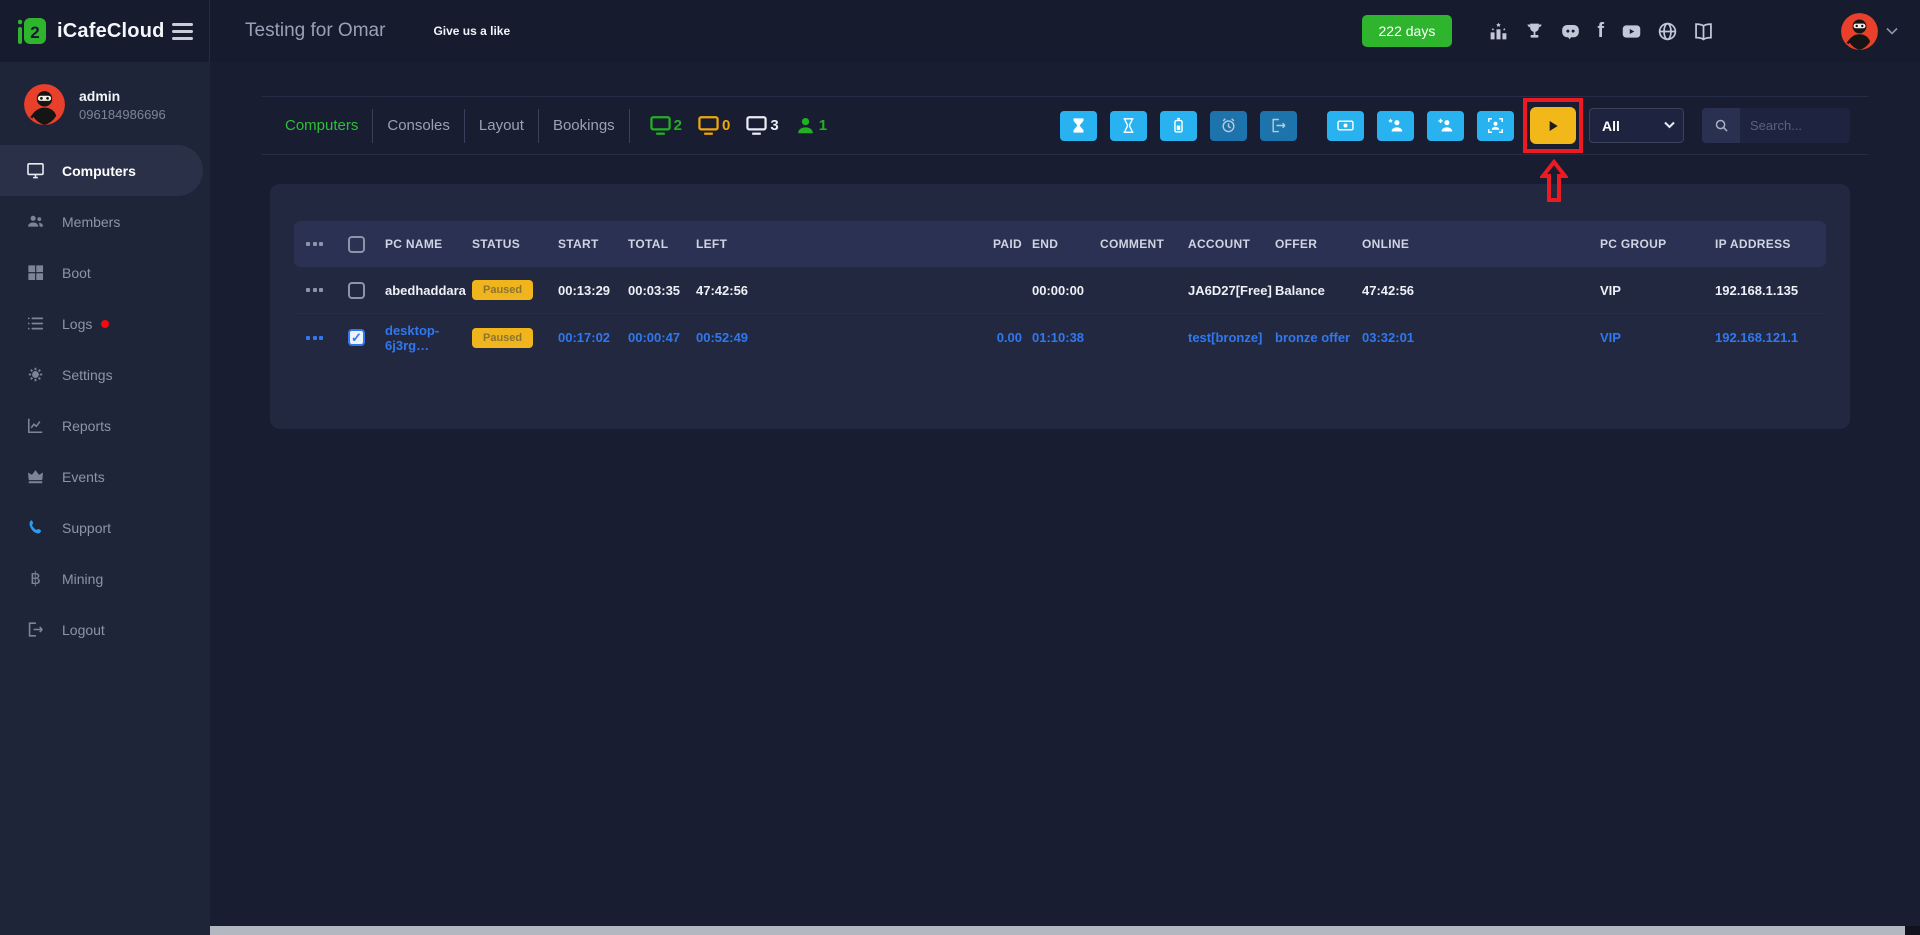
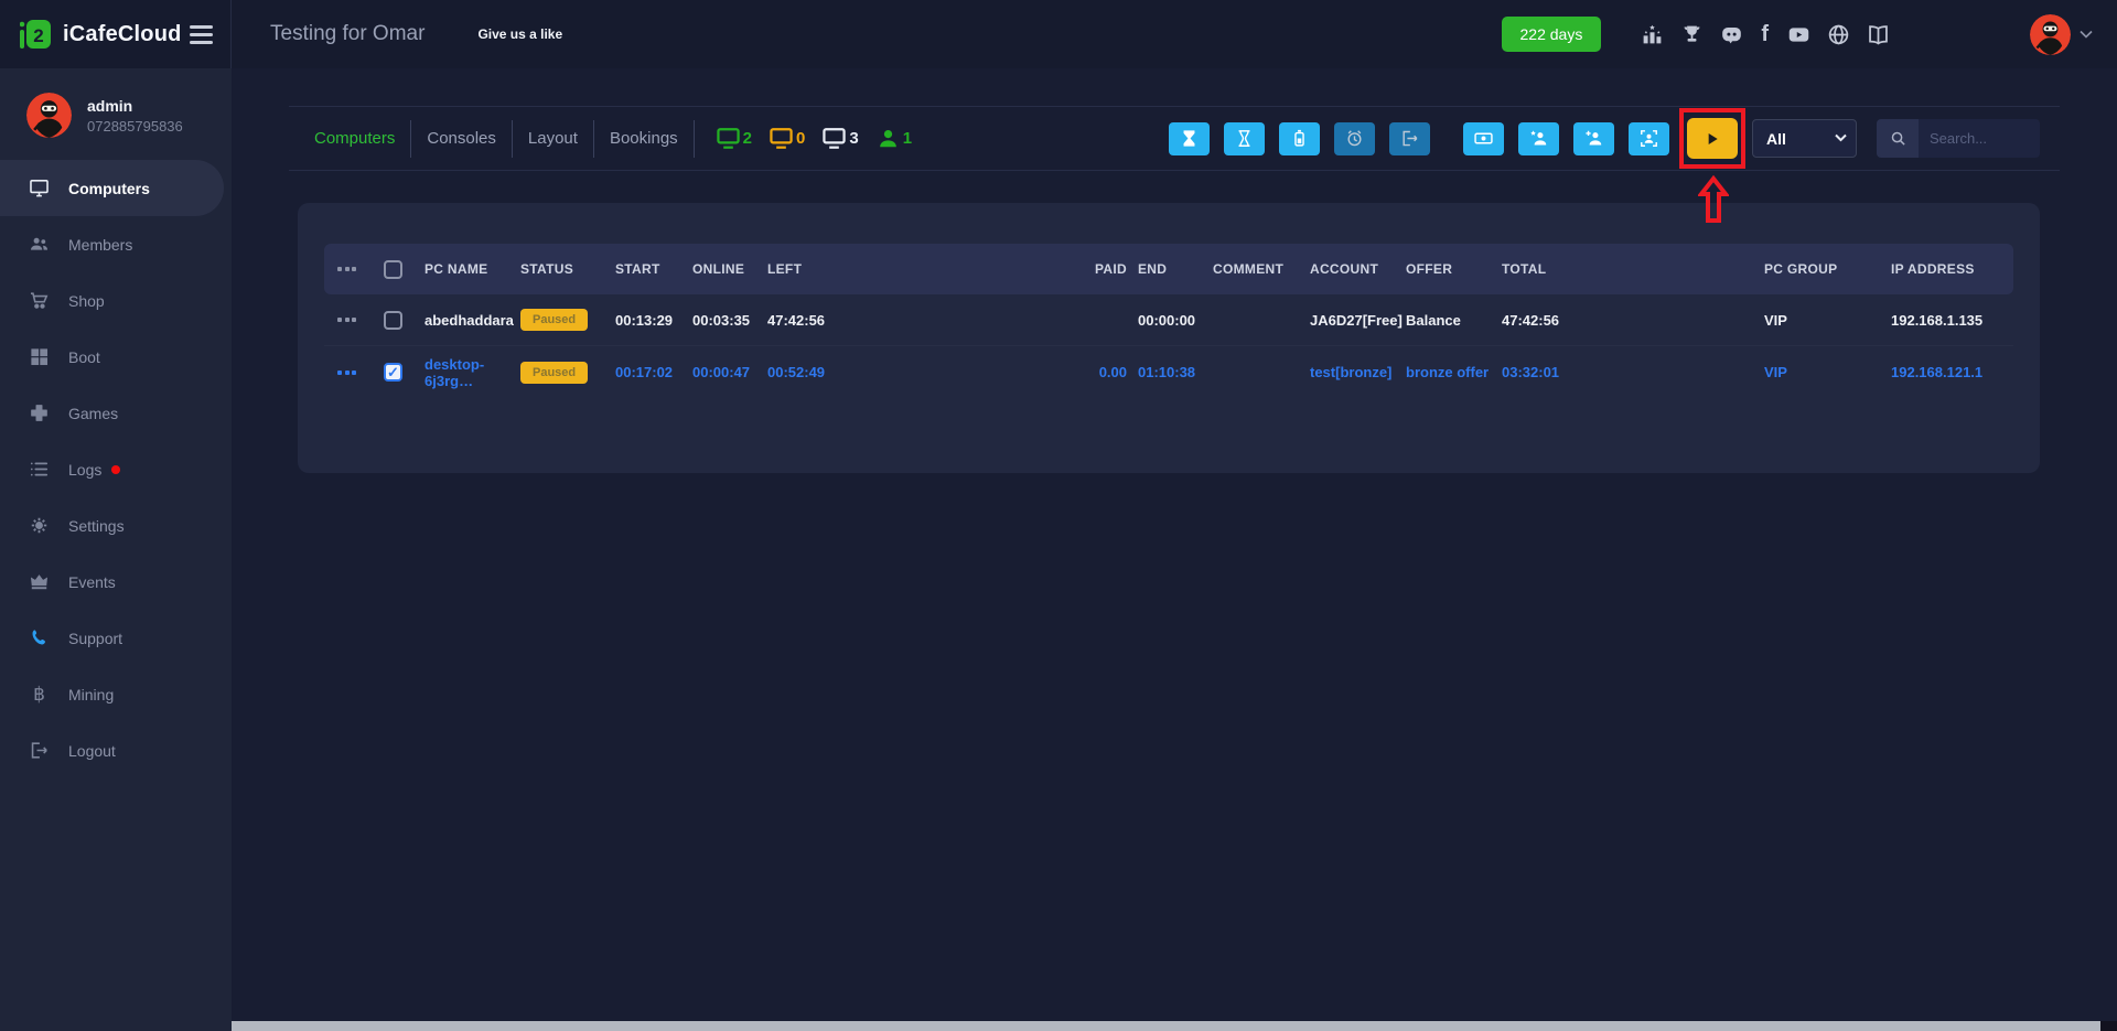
  2
  iCafeCloud
  Testing for Omar
  Give us a like
  222 days
  f
  admin
- 096184986696
+ 072885795836
  Computers
  Members
+ Shop
  Boot
+ Games
  Logs
  Settings
- Reports
  Events
  Support
  ฿
  Mining
  Logout
  Computers
  Consoles
  Layout
  Bookings
  2
  0
  3
  1
  All
  Search...
  PC NAME
  STATUS
  START
- TOTAL
+ ONLINE
  LEFT
  PAID
  END
  COMMENT
  ACCOUNT
  OFFER
- ONLINE
+ TOTAL
  PC GROUP
  IP ADDRESS
  ✓
  abedhaddara
  Paused
  00:13:29
  00:03:35
  47:42:56
  00:00:00
  JA6D27[Free]
  Balance
  47:42:56
  VIP
  192.168.1.135
  ✓
  desktop-6j3rg…
  Paused
  00:17:02
  00:00:47
  00:52:49
  0.00
  01:10:38
  test[bronze]
  bronze offer
  03:32:01
  VIP
  192.168.121.1
